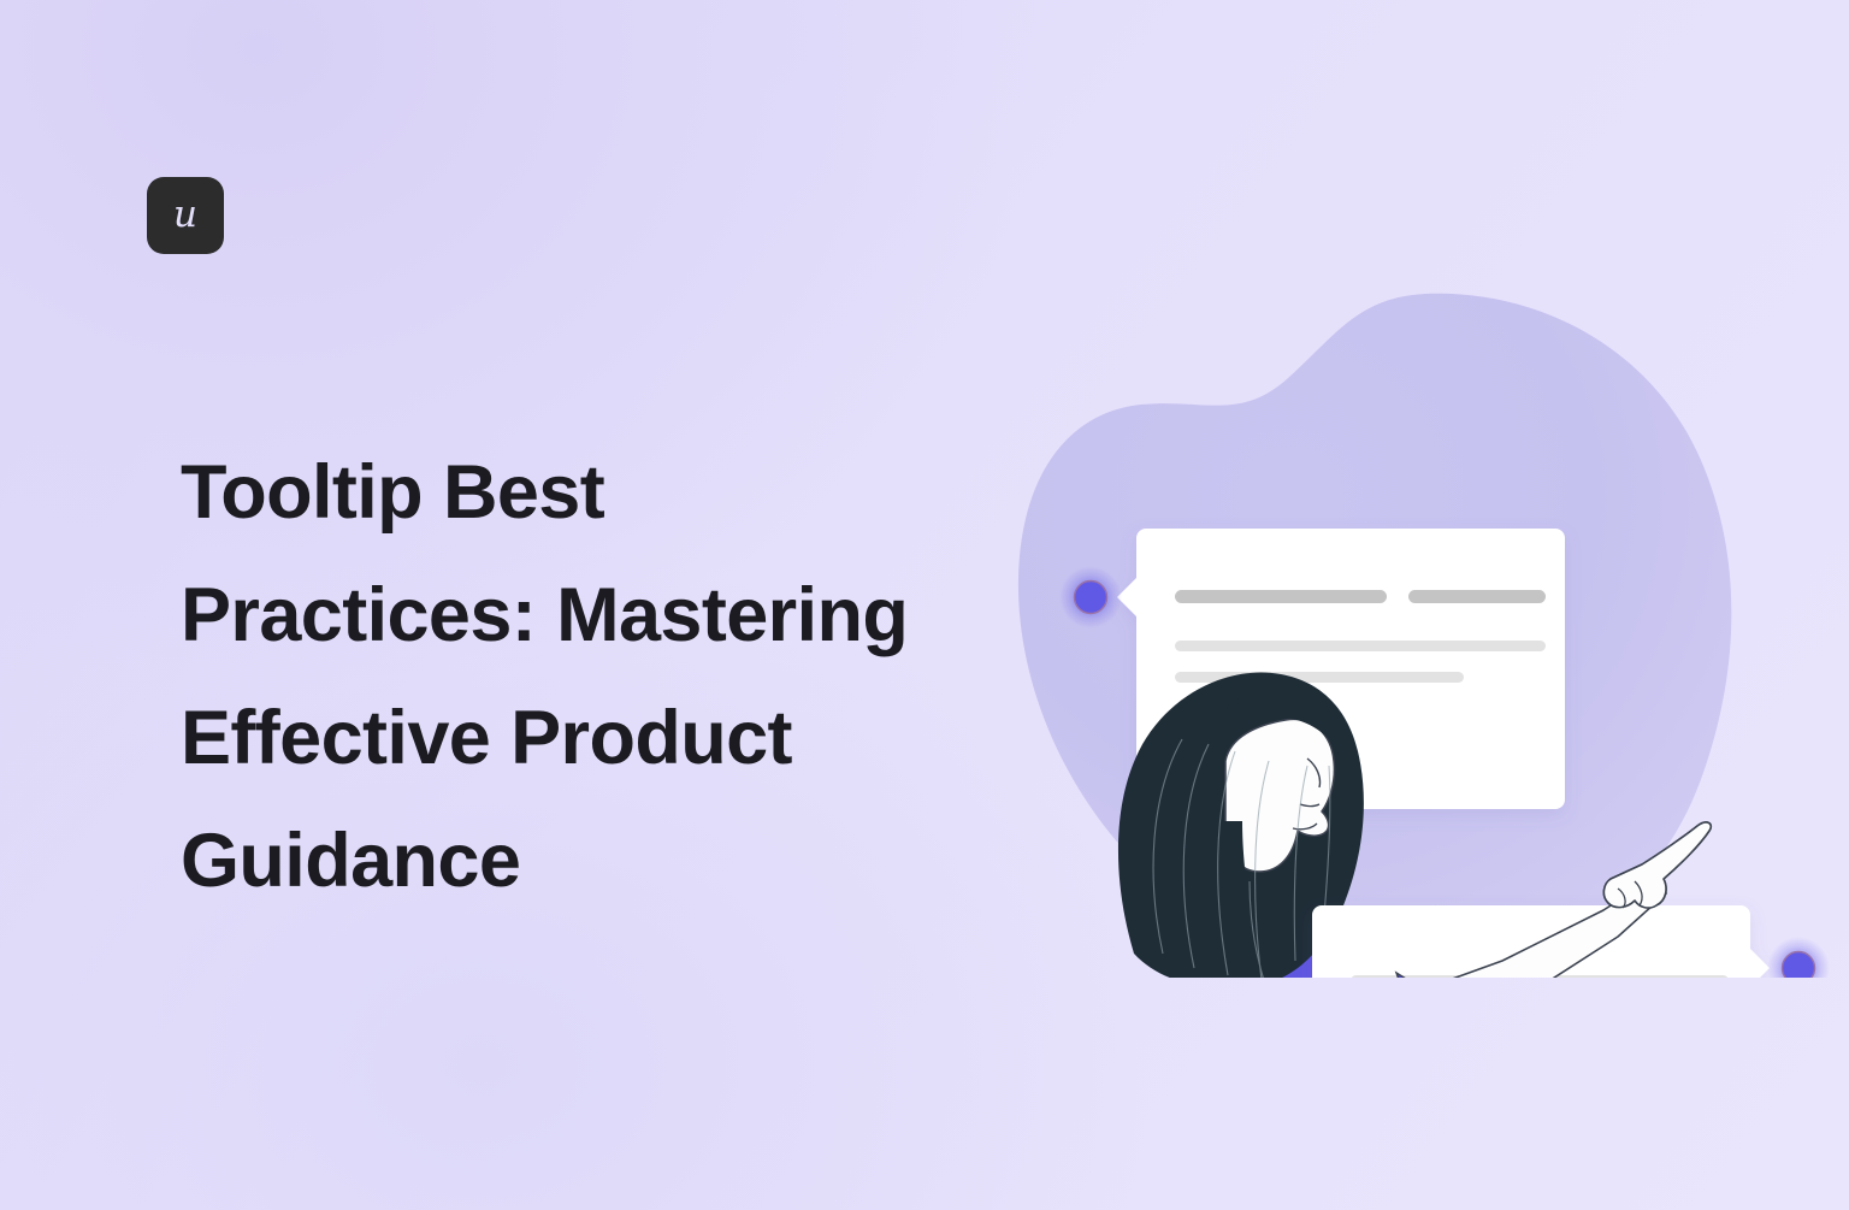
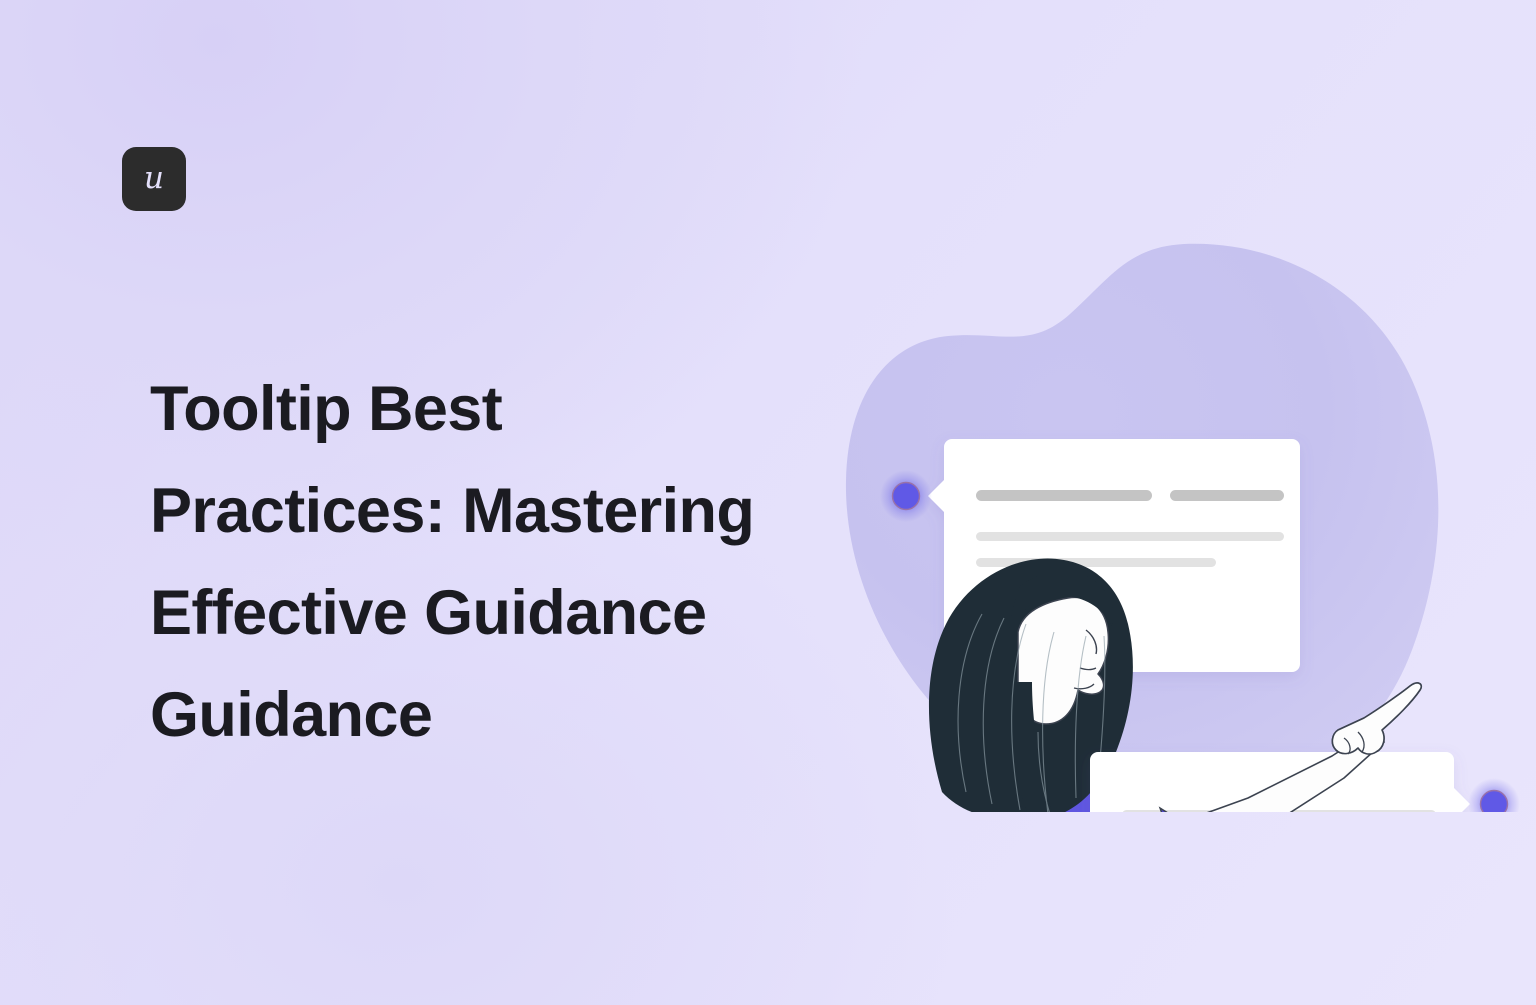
  u
- Tooltip Best Practices: Mastering Effective Product Guidance
+ Tooltip Best Practices: Mastering Effective Guidance Guidance
